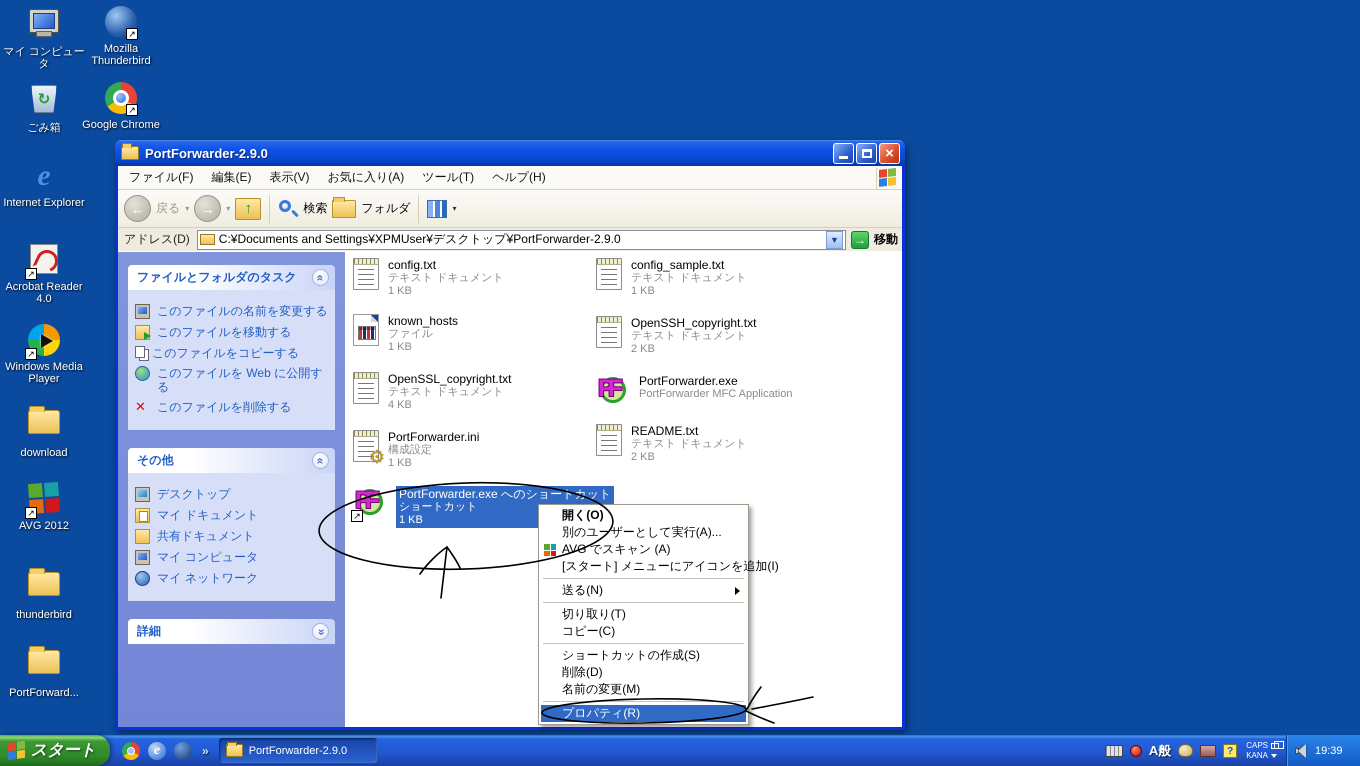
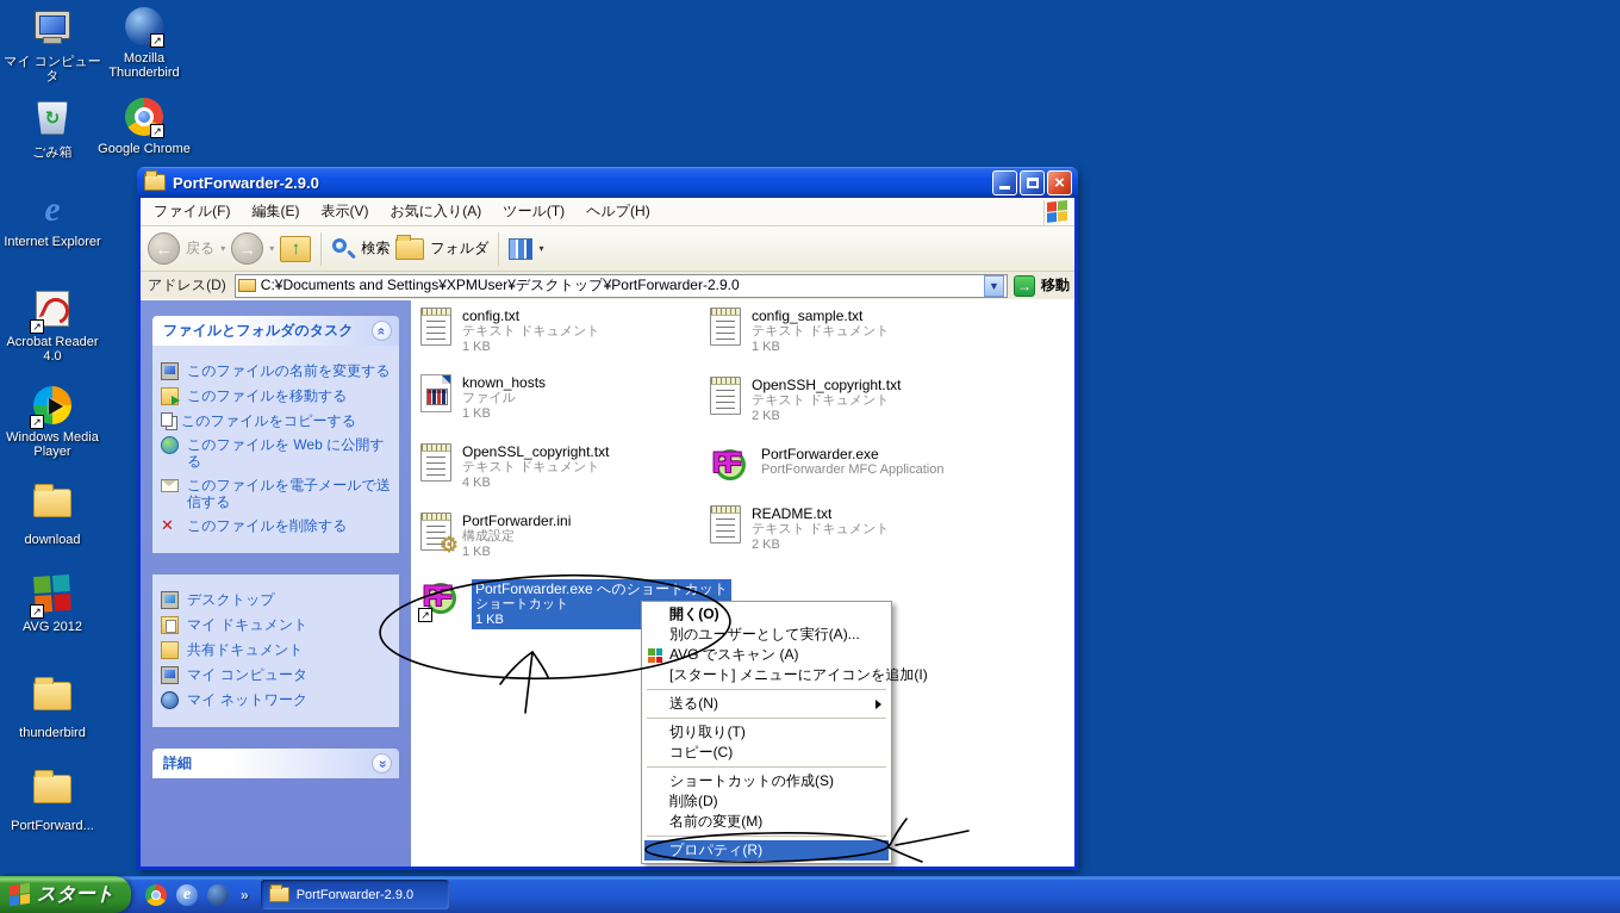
  マイ コンピュータ
  Mozilla Thunderbird
  ↻
  ごみ箱
  Google Chrome
  e
  Internet Explorer
  Acrobat Reader 4.0
  Windows Media Player
  download
  AVG 2012
  thunderbird
  PortForward...
  PortForwarder-2.9.0
  ×
  ファイル(F)
  編集(E)
  表示(V)
  お気に入り(A)
  ツール(T)
  ヘルプ(H)
  ←
  戻る
  ▾
  →
  ▾
  ↑
  検索
  フォルダ
  ▾
  アドレス(D)
  C:¥Documents and Settings¥XPMUser¥デスクトップ¥PortForwarder-2.9.0
  ▼
  →
  移動
  ファイルとフォルダのタスク
  このファイルの名前を変更する
  このファイルを移動する
  このファイルをコピーする
  このファイルを Web に公開する
+ このファイルを電子メールで送信する
  このファイルを削除する
- その他
  デスクトップ
  マイ ドキュメント
  共有ドキュメント
  マイ コンピュータ
  マイ ネットワーク
  詳細
  config.txt
  テキスト ドキュメント
  1 KB
  known_hosts
  ファイル
  1 KB
  OpenSSL_copyright.txt
  テキスト ドキュメント
  4 KB
  PortForwarder.ini
  構成設定
  1 KB
  PF
  PortForwarder.exe へのショートカット
  ショートカット
  1 KB
  config_sample.txt
  テキスト ドキュメント
  1 KB
  OpenSSH_copyright.txt
  テキスト ドキュメント
  2 KB
  PF
  PortForwarder.exe
  PortForwarder MFC Application
  README.txt
  テキスト ドキュメント
  2 KB
  開く(O)
  別のユーザーとして実行(A)...
  AV でスキャン (A)
  [スタート] メニューにアイコンを追加
  送る(N)
  切り取り(T)
  コピー(C)
  ショートカットの作成(S)
  削除(D)
  名前の変更(M)
  プロパティ(R)
  スタート
  e
  »
  PortForwarder-2.9.0
- A般
- CAPS
- KANA
- 19:39
